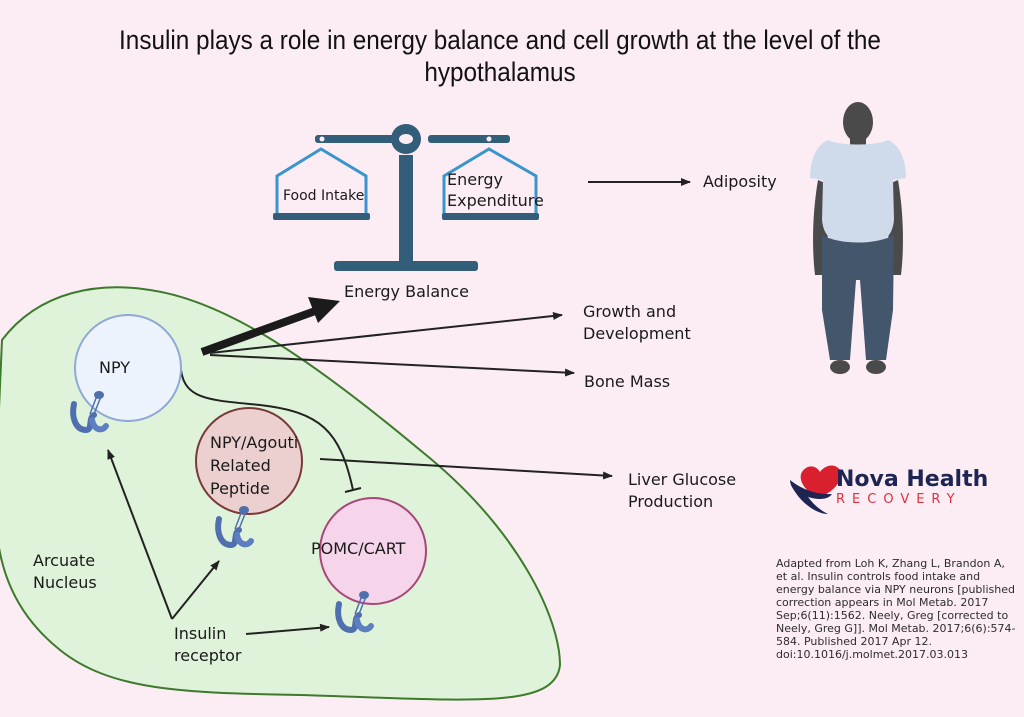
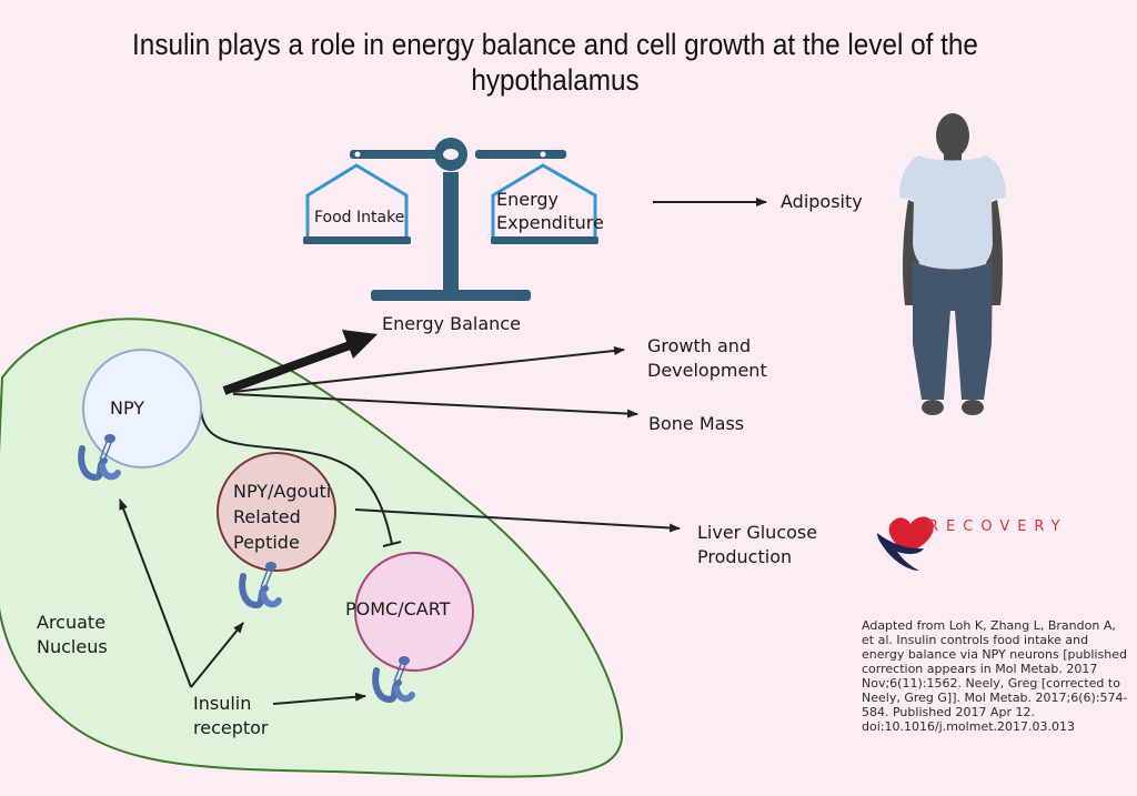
  Insulin plays a role in energy balance and cell growth at the level of the hypothalamus
  Food Intake
  Energy
  Expenditure
  Energy Balance
  Adiposity
  Growth and
  Development
  Bone Mass
  Liver Glucose
  Production
  NPY
  NPY/Agouti
  Related
  Peptide
  POMC/CART
  Arcuate
  Nucleus
  Insulin
  receptor
- Nova Health
  RECOVERY
- Adapted from Loh K, Zhang L, Brandon A, et al. Insulin controls food intake and energy balance via NPY neurons [published correction appears in Mol Metab. 2017 Sep;6(11):1562. Neely, Greg [corrected to Neely, Greg G]]. Mol Metab. 2017;6(6):574-584. Published 2017 Apr 12. doi:10.1016/j.molmet.2017.03.013
+ Adapted from Loh K, Zhang L, Brandon A, et al. Insulin controls food intake and energy balance via NPY neurons [published correction appears in Mol Metab. 2017 Nov;6(11):1562. Neely, Greg [corrected to Neely, Greg G]]. Mol Metab. 2017;6(6):574-584. Published 2017 Apr 12. doi:10.1016/j.molmet.2017.03.013
